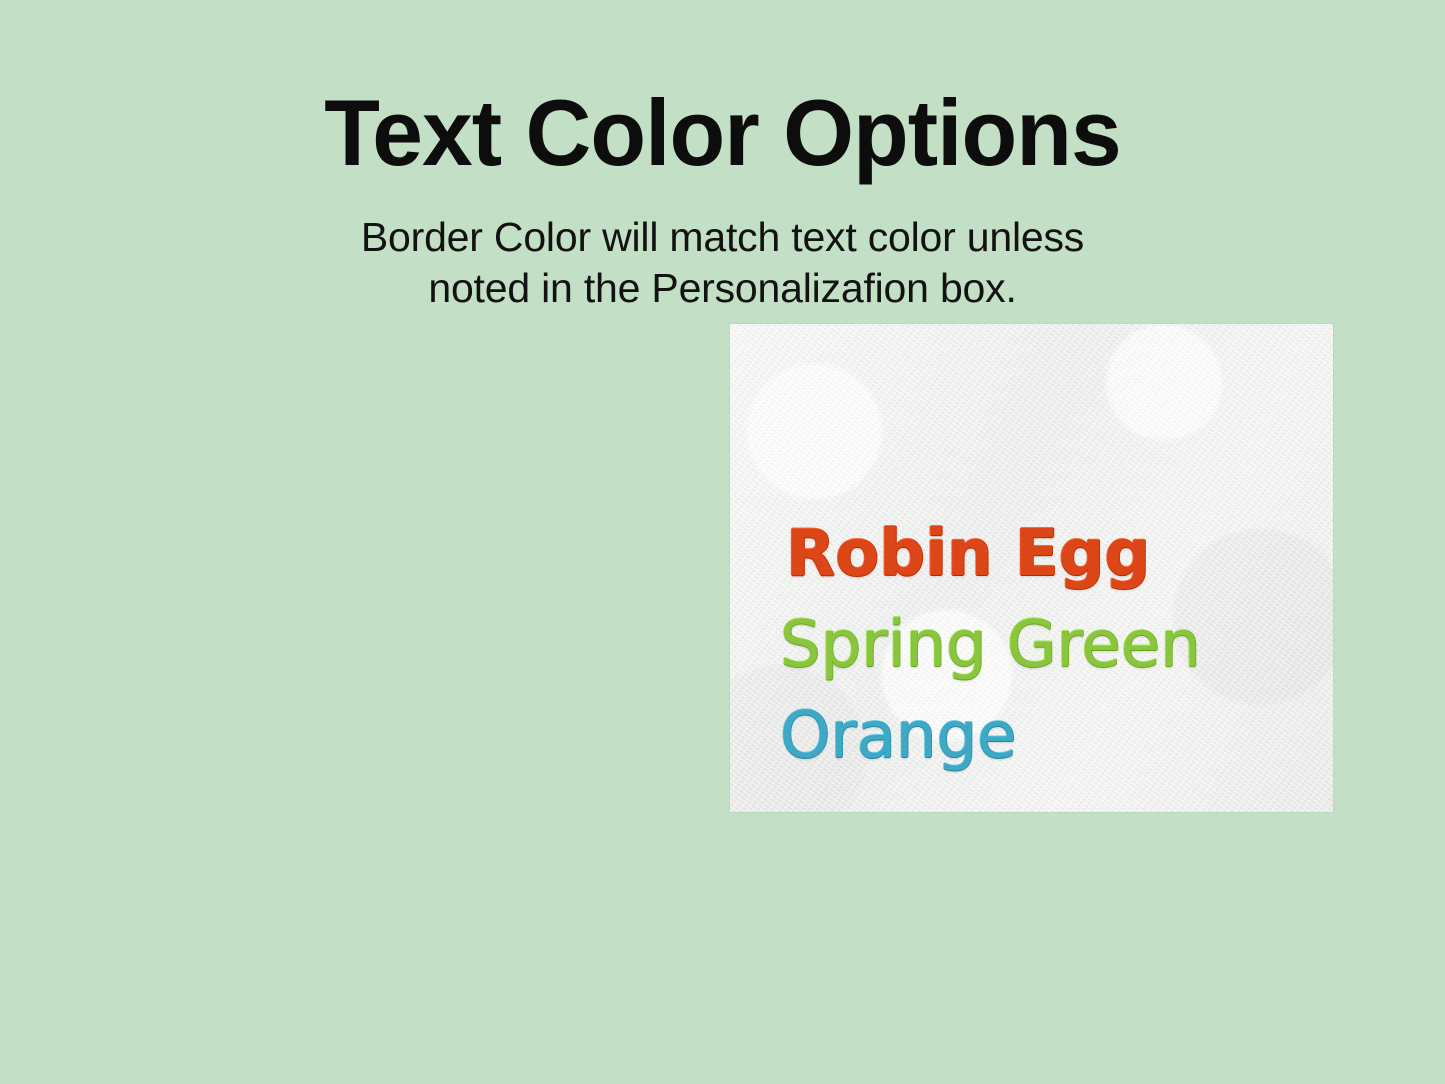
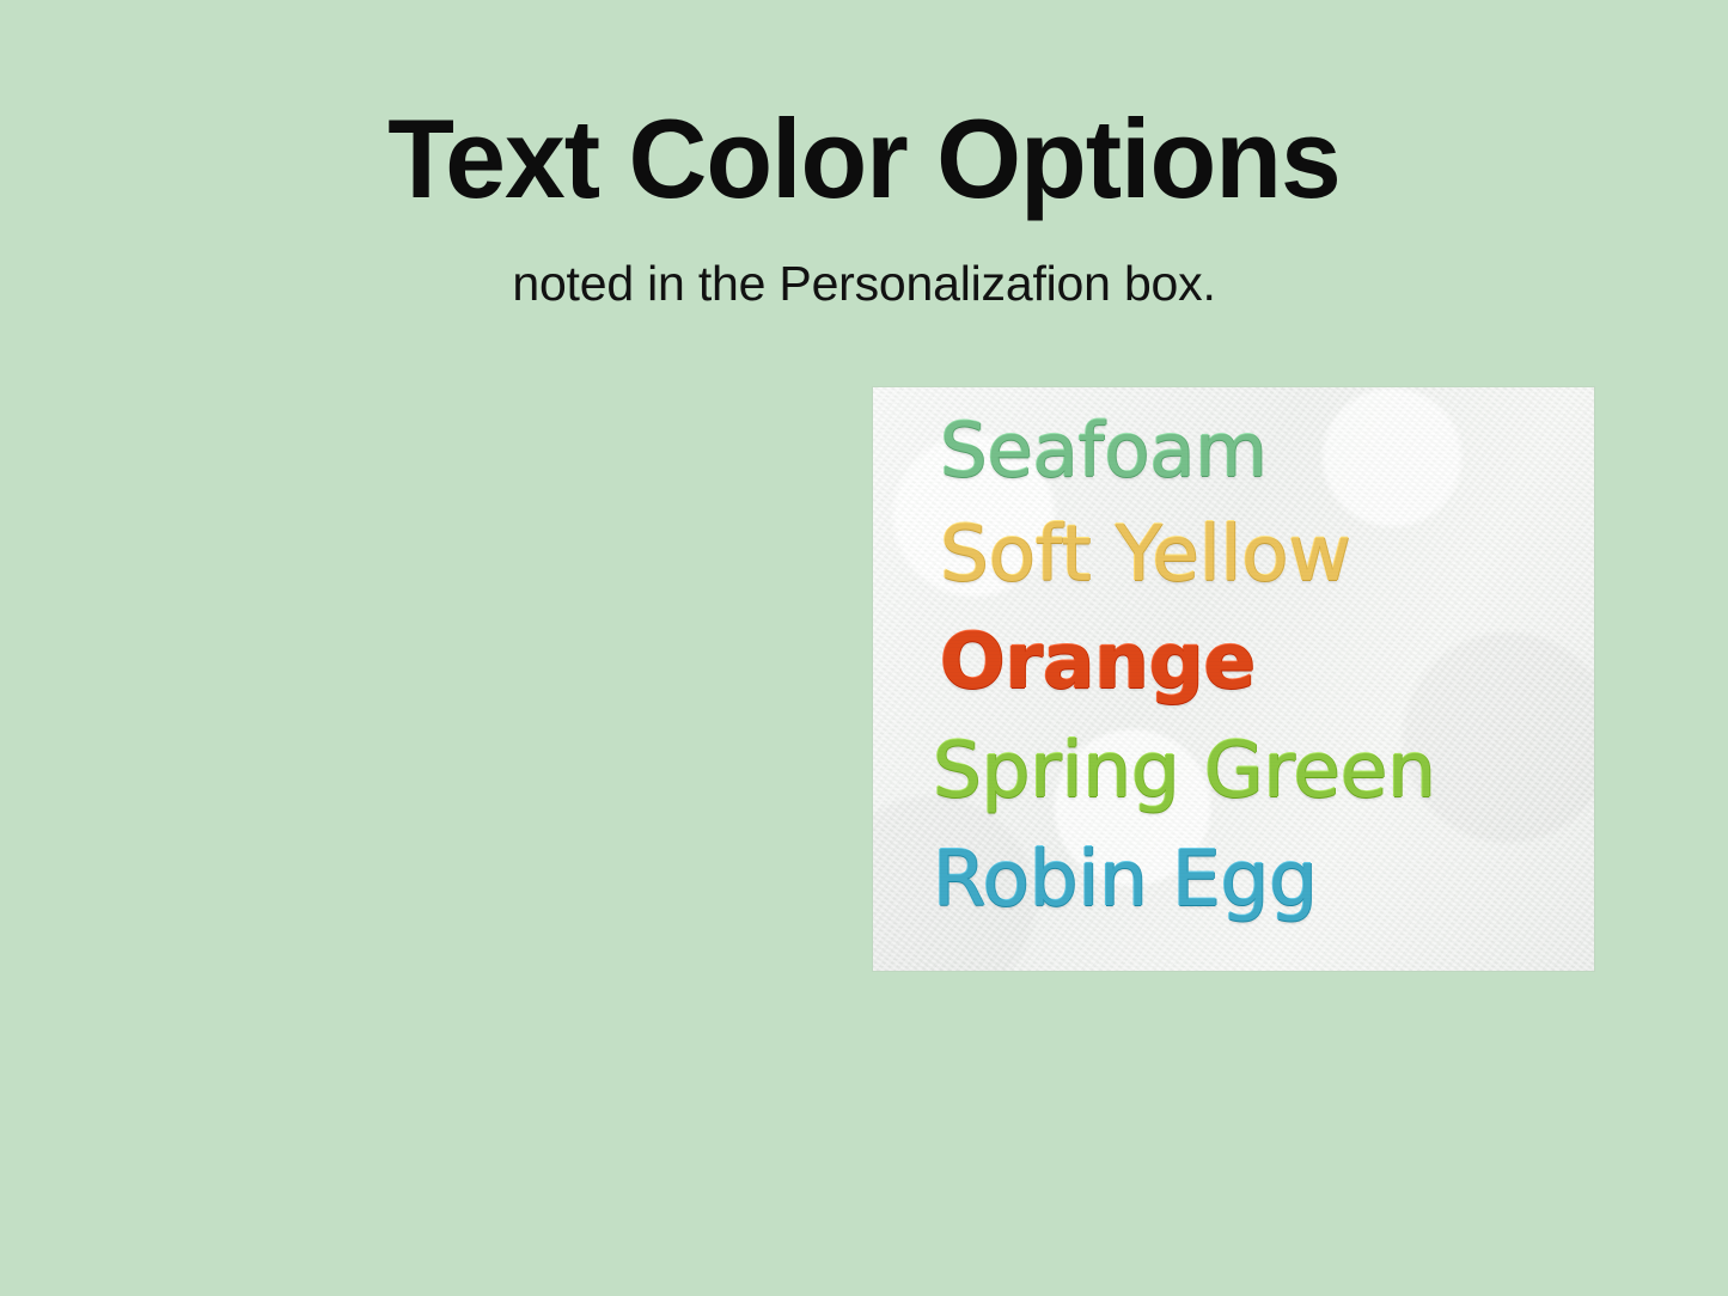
  Text Color Options
- Border Color will match text color unless
  noted in the Personalizafion box.
+ Seafoam
+ Soft Yellow
- Robin Egg
+ Orange
  Spring Green
- Orange
+ Robin Egg
